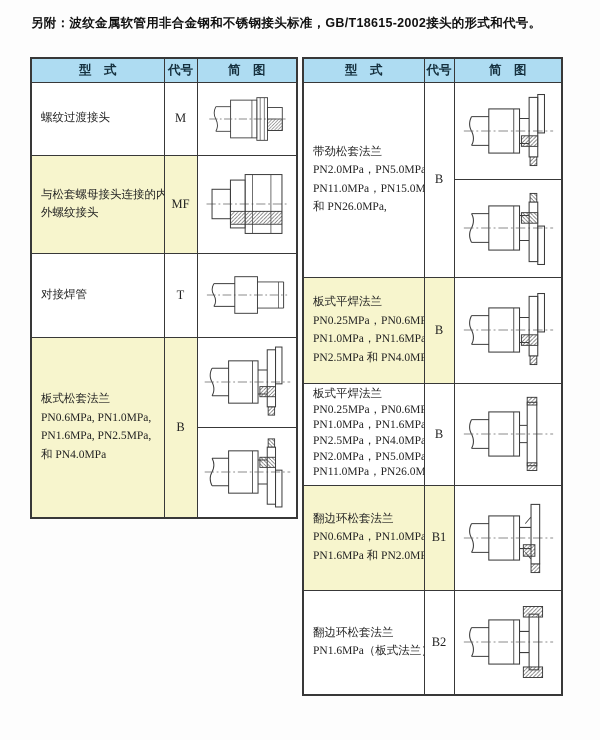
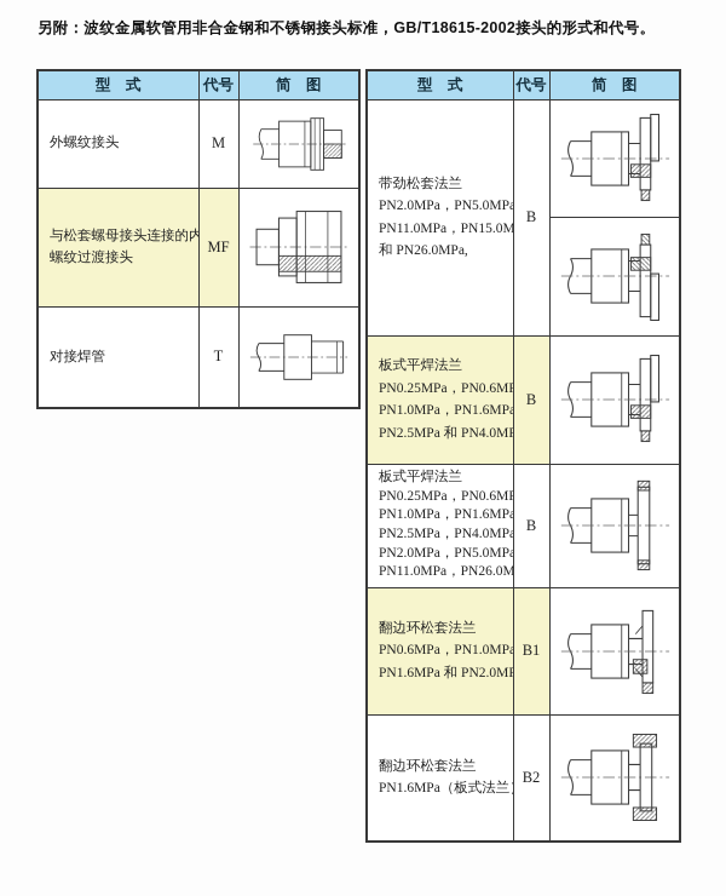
  另附：波纹金属软管用非合金钢和不锈钢接头标准，GB/T18615-2002接头的形式和代号。
  型 式	代号	简 图
- 螺纹过渡接头	M
+ 外螺纹接头	M
- 与松套螺母接头连接的内 外螺纹接头	MF
+ 与松套螺母接头连接的内 螺纹过渡接头	MF
  对接焊管	T
- 板式松套法兰 PN0.6MPa, PN1.0MPa, PN1.6MPa, PN2.5MPa, 和 PN4.0MPa	B
  型 式	代号	简 图
  带劲松套法兰 PN2.0MPa，PN5.0MP PN11.0MPa，PN15.0M 和 PN26.0MPa,	B
  板式平焊法兰 PN0.25MPa，PN0.6M PN1.0MPa，PN1.6MP PN2.5MPa 和 PN4.0M	B
  板式平焊法兰 PN0.25MPa，PN0.6M PN1.0MPa，PN1.6MP PN2.5MPa，PN4.0MP PN2.0MPa，PN5.0MP PN11.0MPa，PN26.0M	B
  翻边环松套法兰 PN0.6MPa，PN1.0MP PN1.6MPa 和 PN2.0M	B1
  翻边环松套法兰 PN1.6MPa（板式法兰	B2
